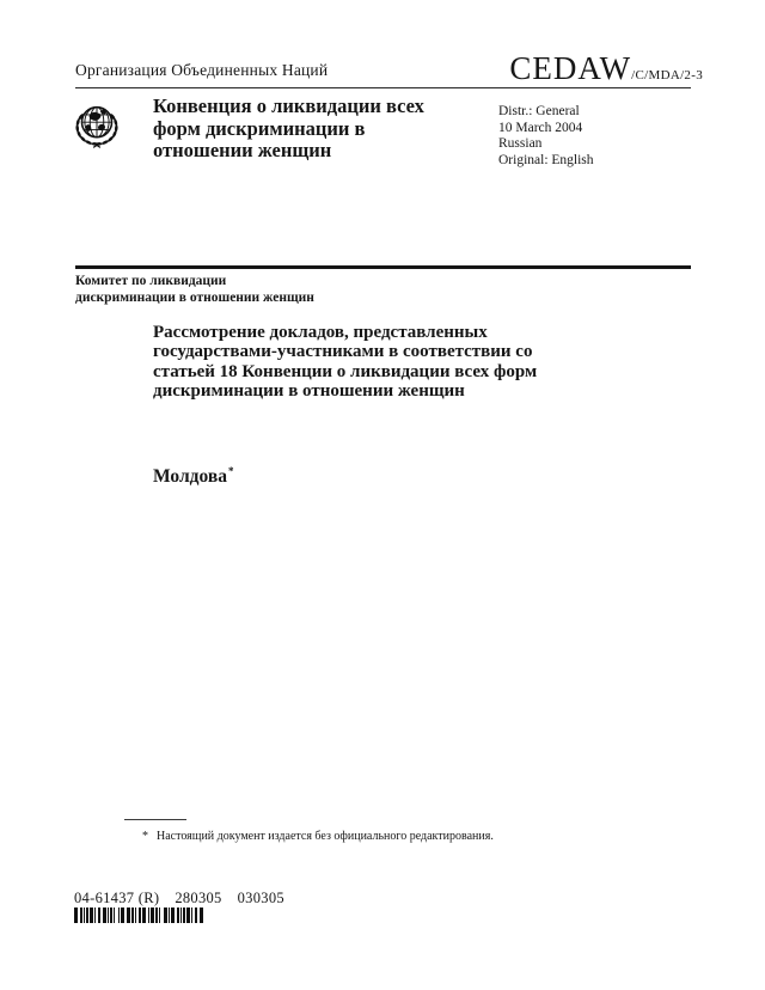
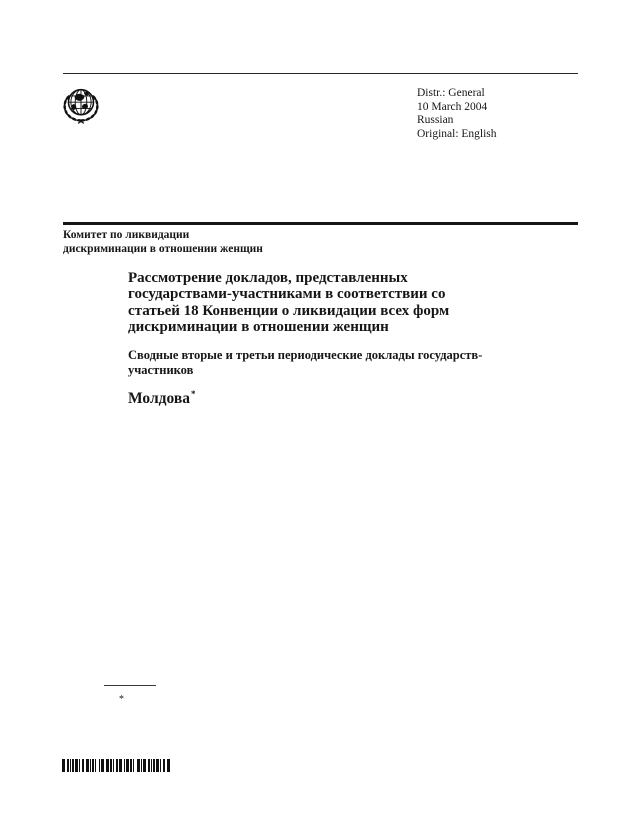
- Организация Объединенных Наций
- CEDAW
- /C/MDA/2-3
- Конвенция о ликвидации всех
- форм дискриминации в
- отношении женщин
  Distr.: General
  10 March 2004
  Russian
  Original: English
  Комитет по ликвидации
  дискриминации в отношении женщин
  Рассмотрение докладов, представленных
  государствами-участниками в соответствии со
  статьей 18 Конвенции о ликвидации всех форм
  дискриминации в отношении женщин
+ Сводные вторые и третьи периодические доклады государств-
+ участников
  Молдова*
  *
- Настоящий документ издается без официального редактирования.
- 04-61437 (R) 280305 030305
